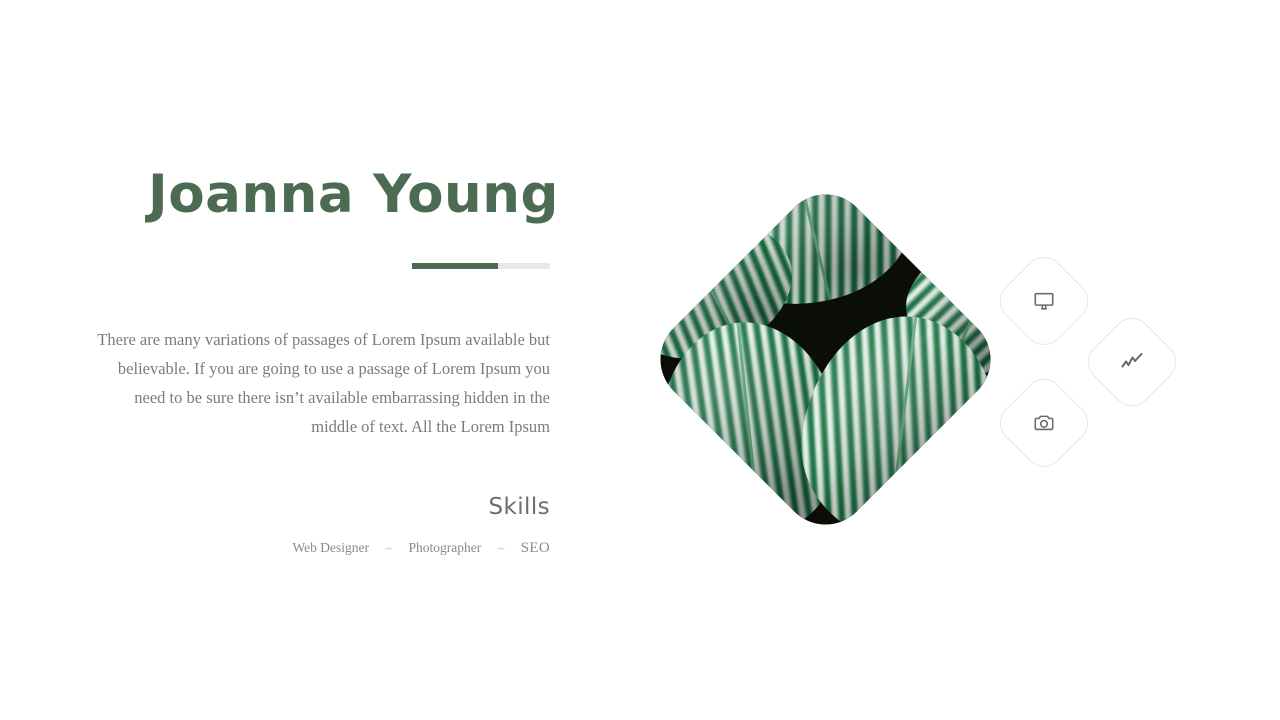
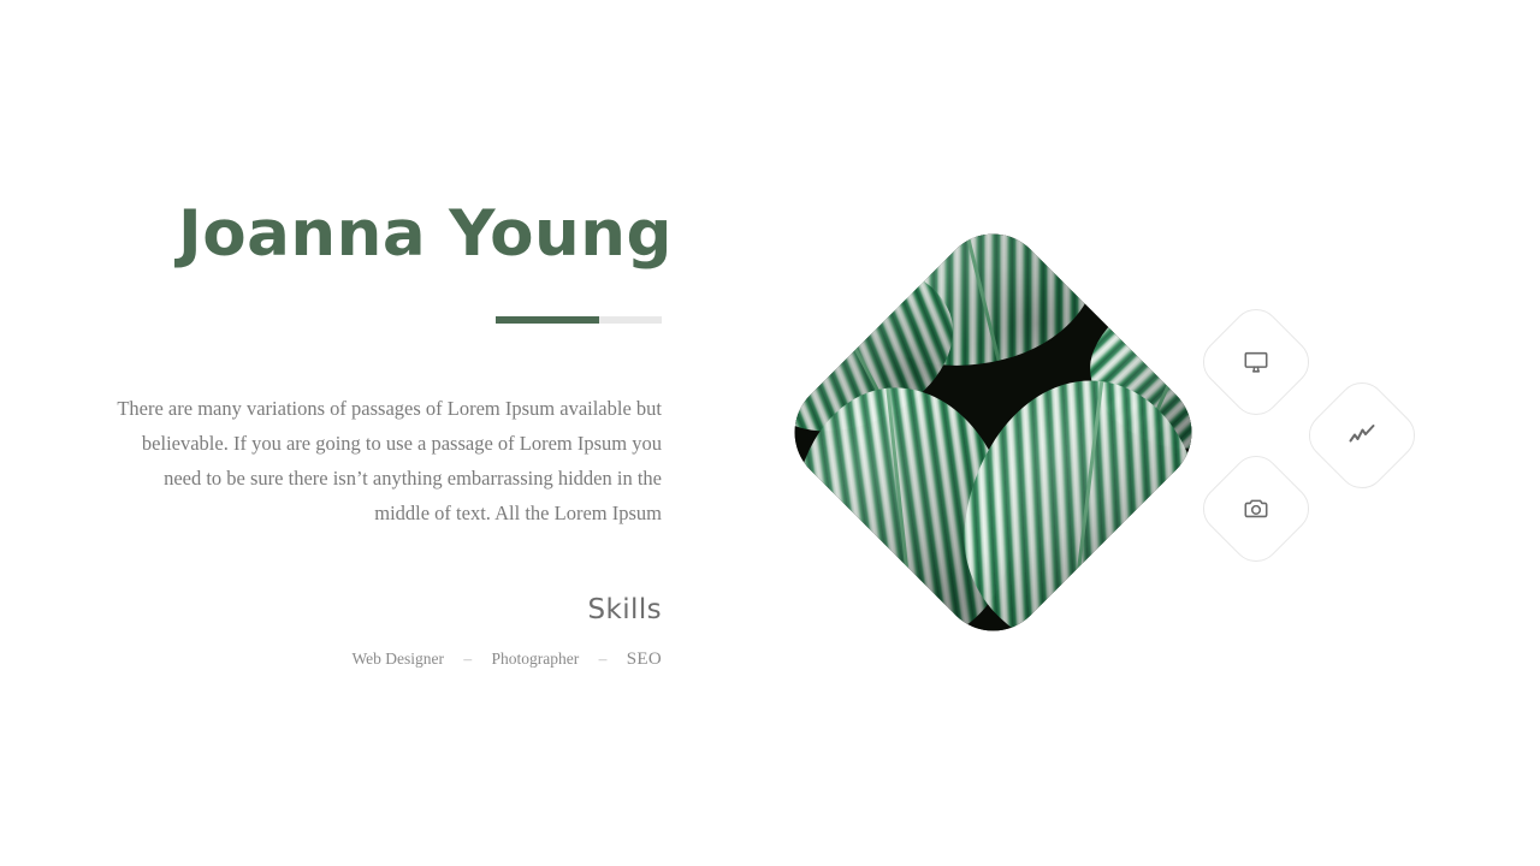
  Joanna Young
- There are many variations of passages of Lorem Ipsum available but believable. If you are going to use a passage of Lorem Ipsum you need to be sure there isn’t available embarrassing hidden in the middle of text. All the Lorem Ipsum
+ There are many variations of passages of Lorem Ipsum available but believable. If you are going to use a passage of Lorem Ipsum you need to be sure there isn’t anything embarrassing hidden in the middle of text. All the Lorem Ipsum
  Skills
  Web Designer – Photographer – SEO
